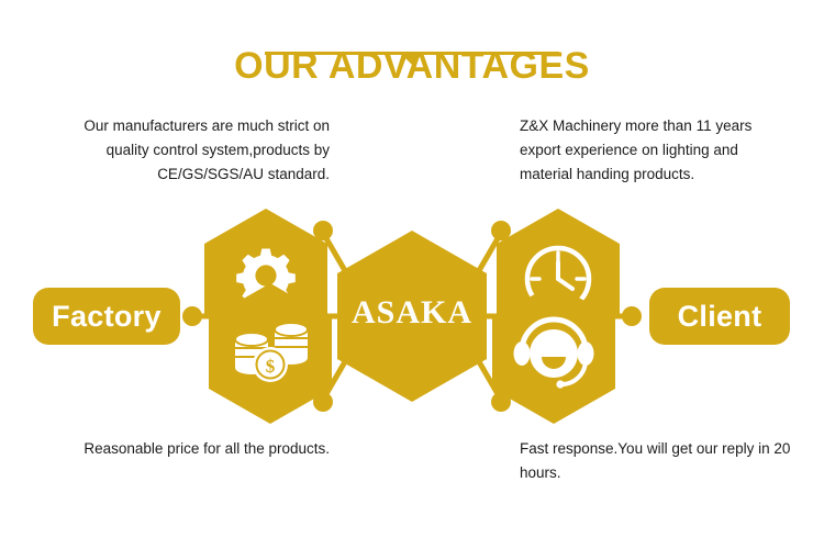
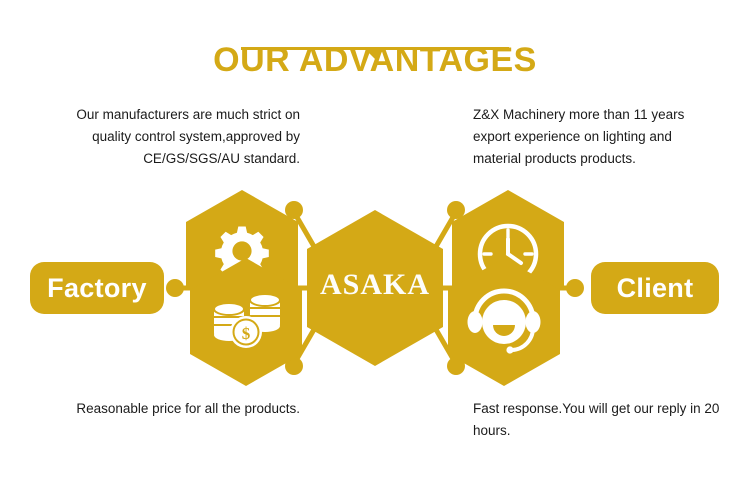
  OUR ADVANTAGES
- Our manufacturers are much strict on quality control system,products by CE/GS/SGS/AU standard.
+ Our manufacturers are much strict on quality control system,approved by CE/GS/SGS/AU standard.
- Z&X Machinery more than 11 years export experience on lighting and material handing products.
+ Z&X Machinery more than 11 years export experience on lighting and material products products.
  Reasonable price for all the products.
  Fast response.You will get our reply in 20 hours.
  $
  ASAKA
  Factory
  Client
